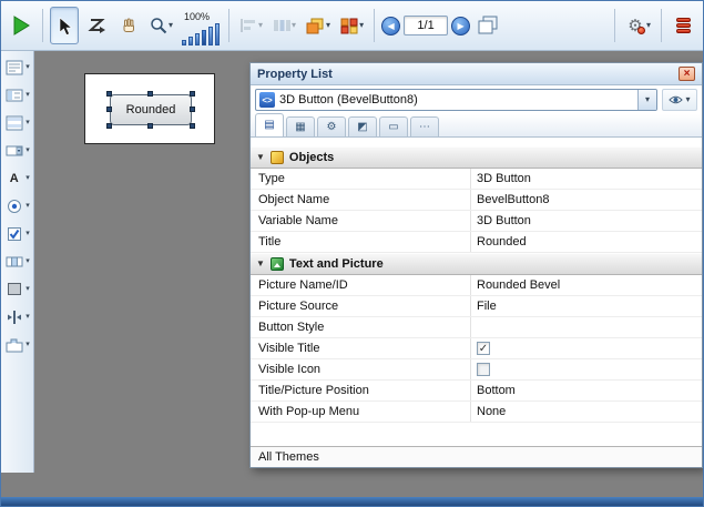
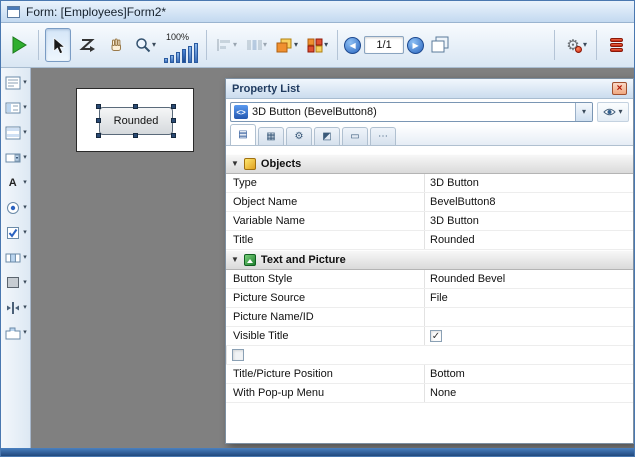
+ Form: [Employees]Form2*
  ▾
  100%
  ▾
  ▾
  ▾
  ▾
  ◀
  1/1
  ▶
  ⚙
  ▾
  A
  Rounded
  Property List
  ×
  <>
  3D Button (BevelButton8)
  ▾
  ▾
  ▤
  ▦
  ⚙
  ◩
  ▭
  ⋯
  ▼
  Objects
  Type
  3D Button
  Object Name
  BevelButton8
  Variable Name
  3D Button
  Title
  Rounded
  ▼
  Text and Picture
- Picture Name/ID
+ Button Style
  Rounded Bevel
  Picture Source
  File
- Button Style
+ Picture Name/ID
  Visible Title
  ✓
- Visible Icon
  Title/Picture Position
  Bottom
  With Pop-up Menu
  None
- All Themes
